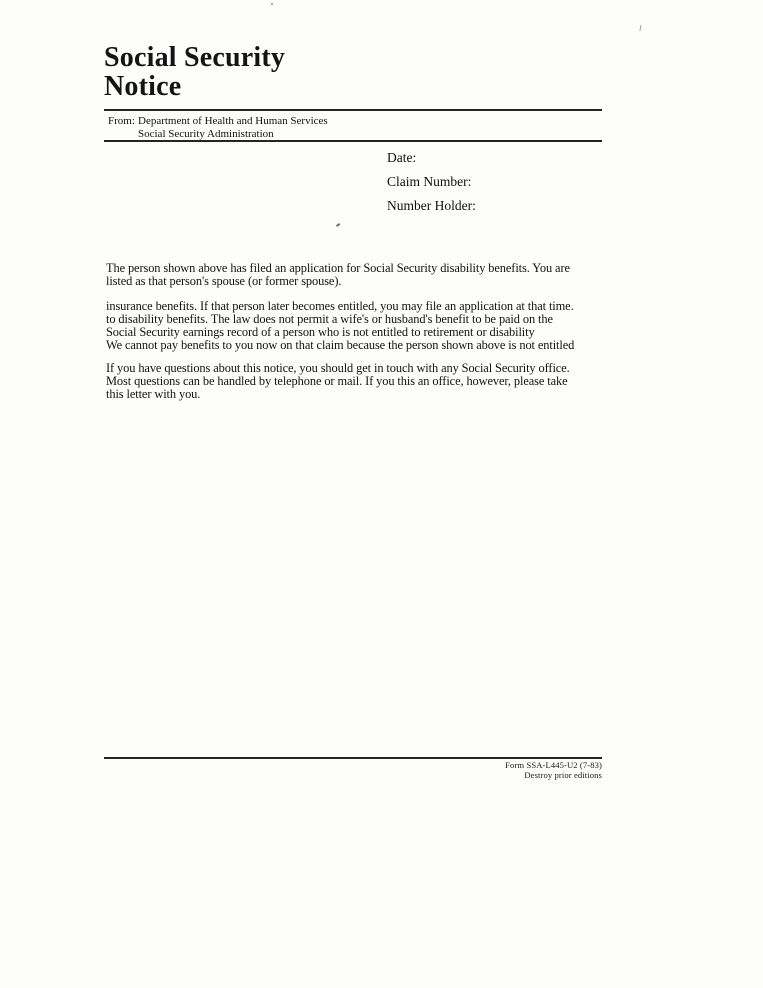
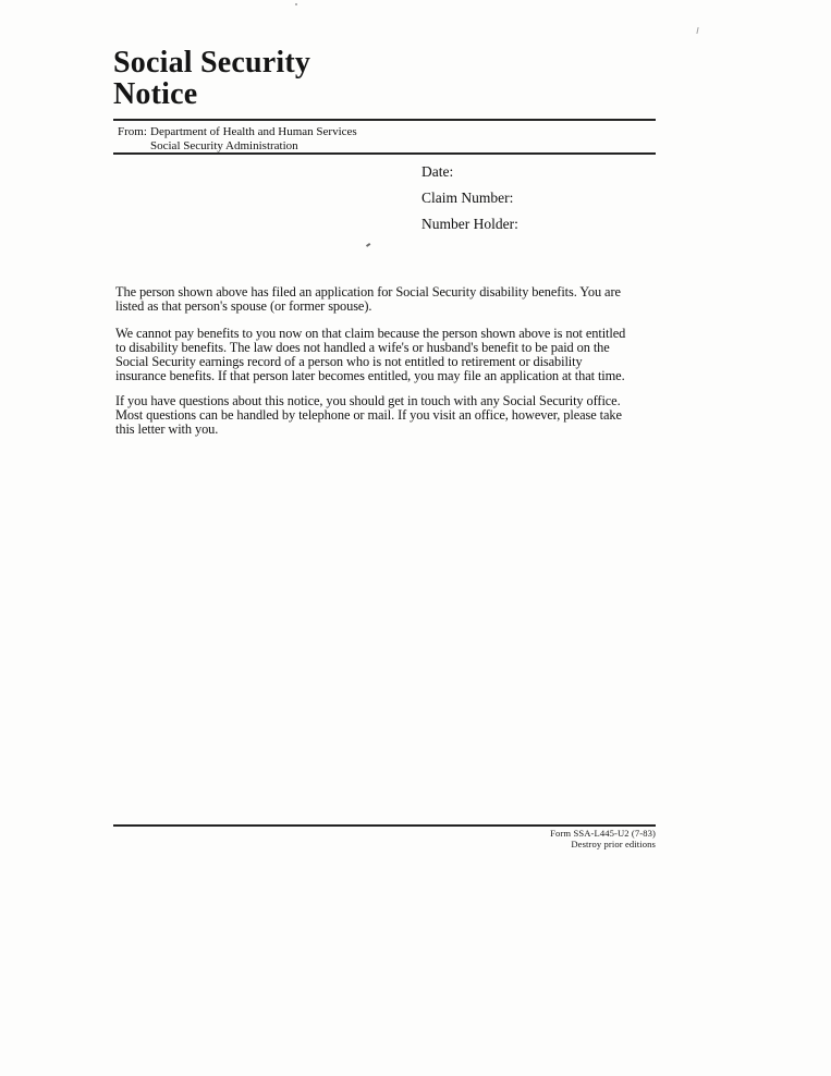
  Social Security
  Notice
  From:
  Department of Health and Human Services
  Social Security Administration
  Date:
  Claim Number:
  Number Holder:
  The person shown above has filed an application for Social Security disability benefits. You are
  listed as that person's spouse (or former spouse).
- insurance benefits. If that person later becomes entitled, you may file an application at that time.
+ We cannot pay benefits to you now on that claim because the person shown above is not entitled
- to disability benefits. The law does not permit a wife's or husband's benefit to be paid on the
+ to disability benefits. The law does not handled a wife's or husband's benefit to be paid on the
  Social Security earnings record of a person who is not entitled to retirement or disability
- We cannot pay benefits to you now on that claim because the person shown above is not entitled
+ insurance benefits. If that person later becomes entitled, you may file an application at that time.
  If you have questions about this notice, you should get in touch with any Social Security office.
- Most questions can be handled by telephone or mail. If you this an office, however, please take
+ Most questions can be handled by telephone or mail. If you visit an office, however, please take
  this letter with you.
  Form SSA-L445-U2 (7-83)
  Destroy prior editions
